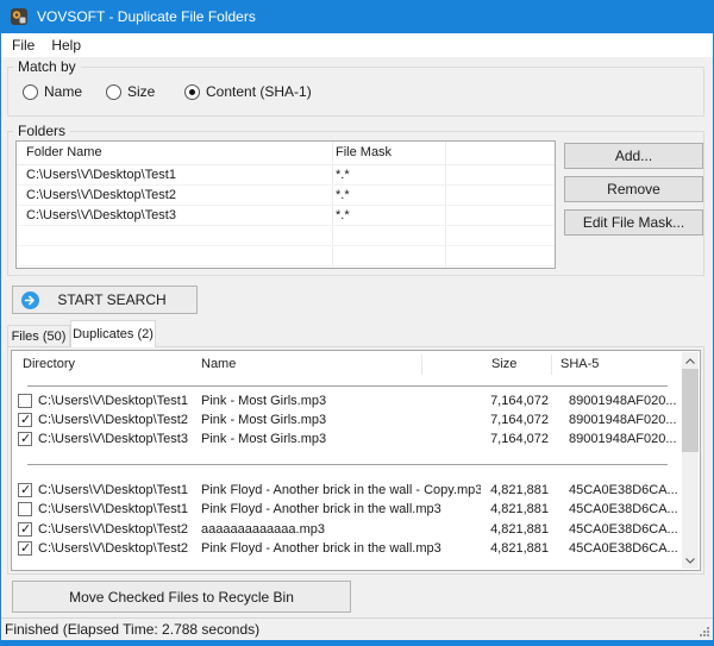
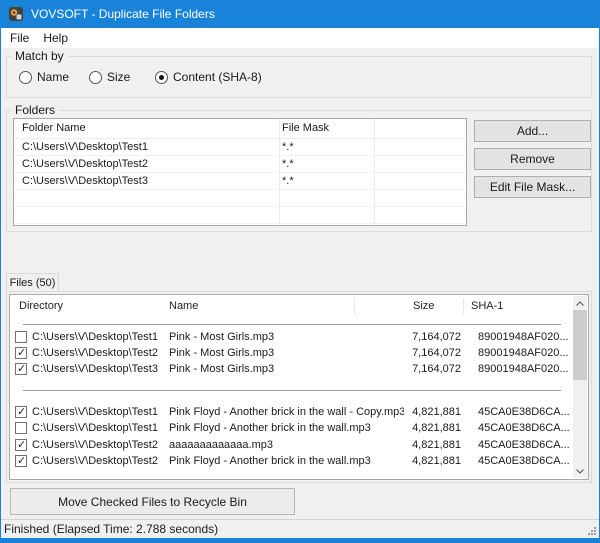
  VOVSOFT - Duplicate File Folders
  File
  Help
  Match by
  Name
  Size
- Content (SHA-1)
+ Content (SHA-8)
  Folders
  Folder Name
  File Mask
  C:\Users\V\Desktop\Test1
  *.*
  C:\Users\V\Desktop\Test2
  *.*
  C:\Users\V\Desktop\Test3
  *.*
  Add...
  Remove
  Edit File Mask...
- START SEARCH
  Files (50)
- Duplicates (2)
  Directory
  Name
  Size
- SHA-5
+ SHA-1
  C:\Users\V\Desktop\Test1
  Pink - Most Girls.mp3
  7,164,072
  89001948AF020...
  C:\Users\V\Desktop\Test2
  Pink - Most Girls.mp3
  7,164,072
  89001948AF020...
  C:\Users\V\Desktop\Test3
  Pink - Most Girls.mp3
  7,164,072
  89001948AF020...
  C:\Users\V\Desktop\Test1
  Pink Floyd - Another brick in the wall - Copy.mp3
  4,821,881
  45CA0E38D6CA...
  C:\Users\V\Desktop\Test1
  Pink Floyd - Another brick in the wall.mp3
  4,821,881
  45CA0E38D6CA...
  C:\Users\V\Desktop\Test2
  aaaaaaaaaaaaa.mp3
  4,821,881
  45CA0E38D6CA...
  C:\Users\V\Desktop\Test2
  Pink Floyd - Another brick in the wall.mp3
  4,821,881
  45CA0E38D6CA...
  Move Checked Files to Recycle Bin
  Finished (Elapsed Time: 2.788 seconds)
